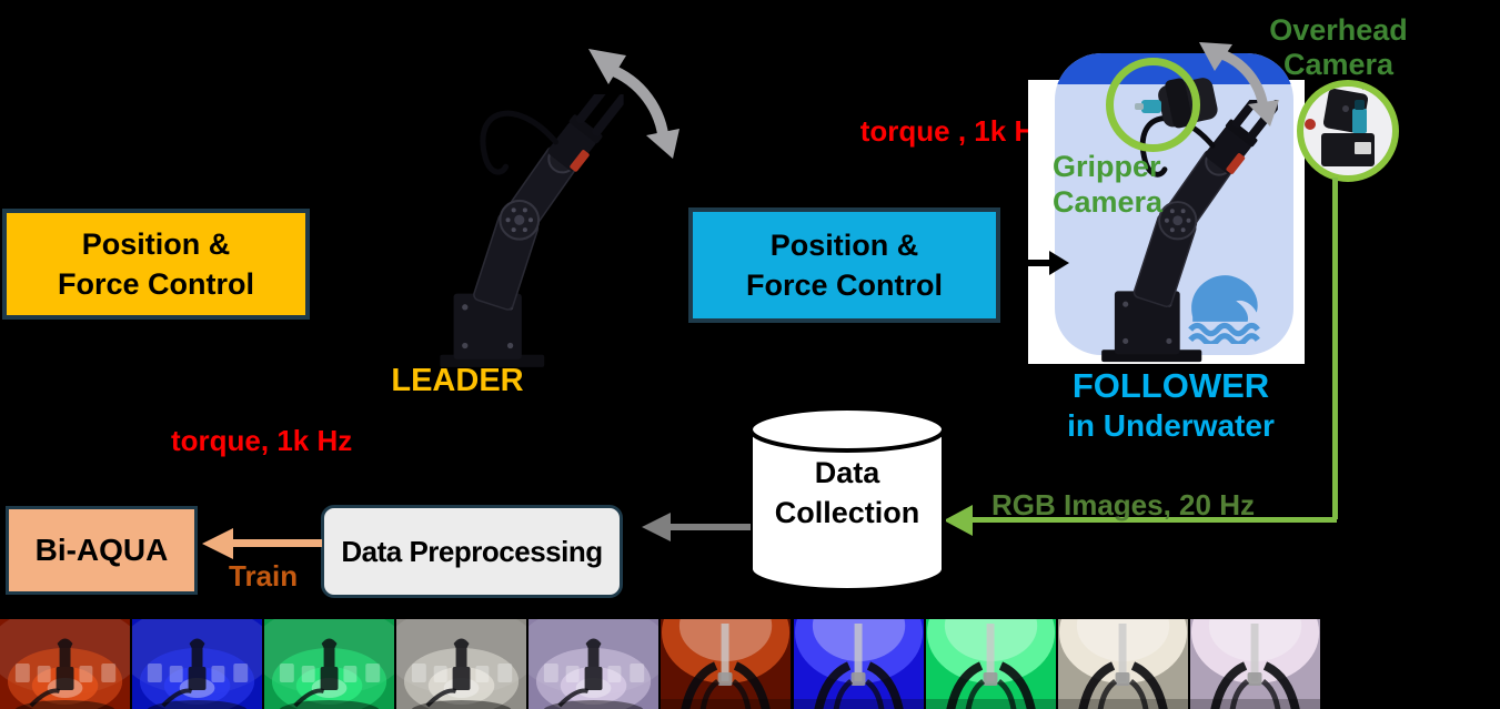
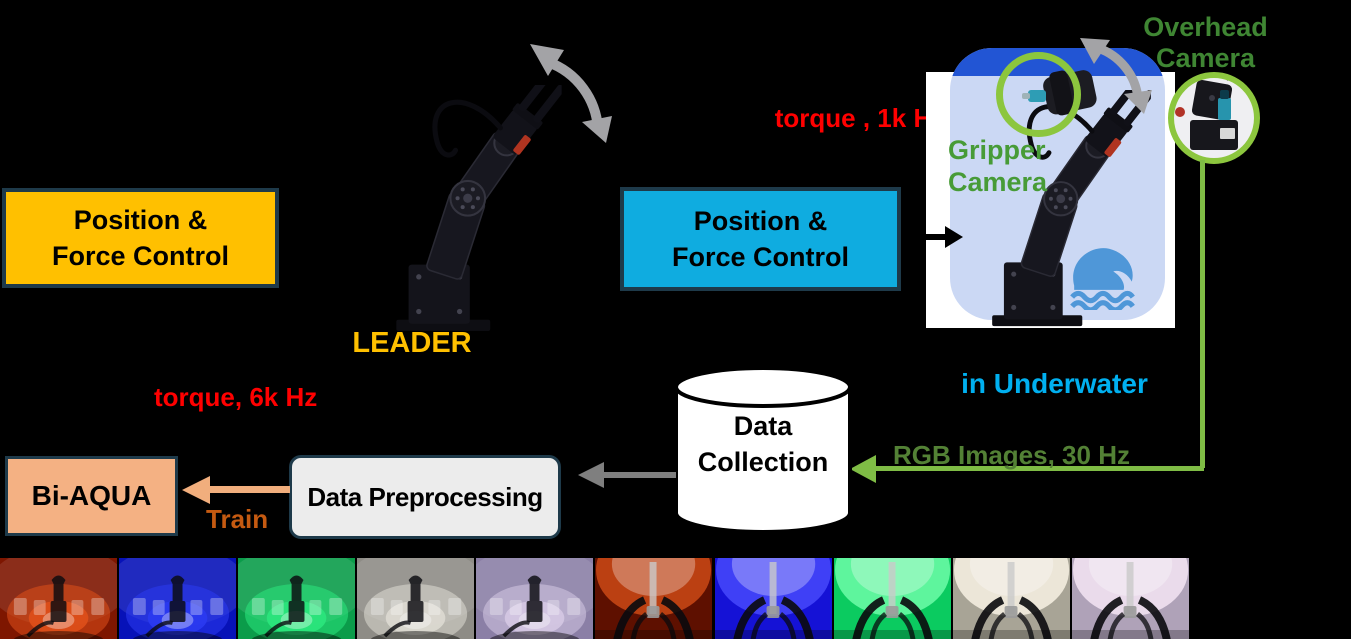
  Position &
  Force Control
  LEADER
  torque , 1k H
  Position &
  Force Control
  Gripper
  Camera
  Overhead
  Camera
- FOLLOWER
  in Underwater
- RGB Images, 20 Hz
+ RGB Images, 30 Hz
- torque, 1k Hz
+ torque, 6k Hz
  Data
  Collection
  Data Preprocessing
  Train
  Bi-AQUA
